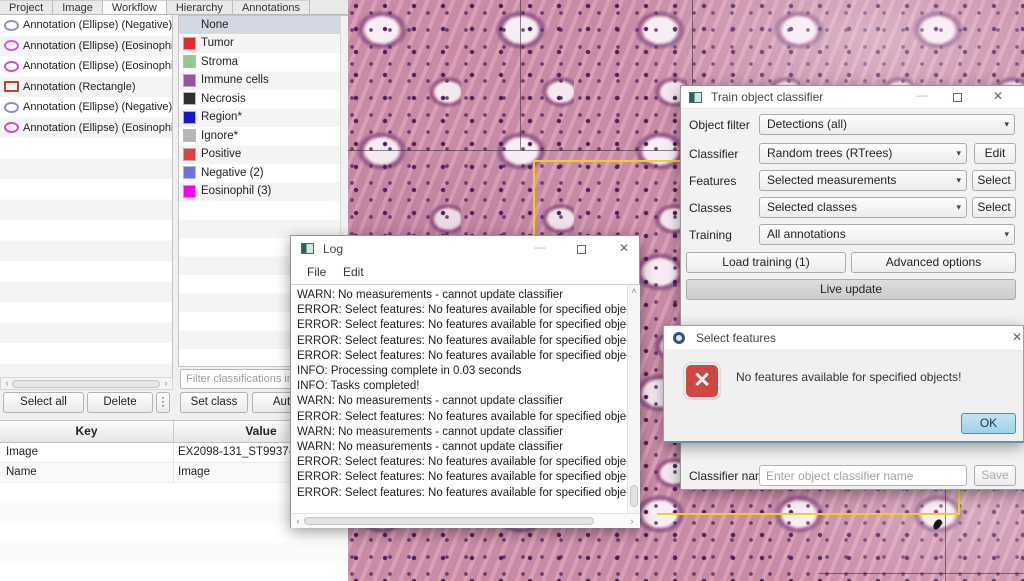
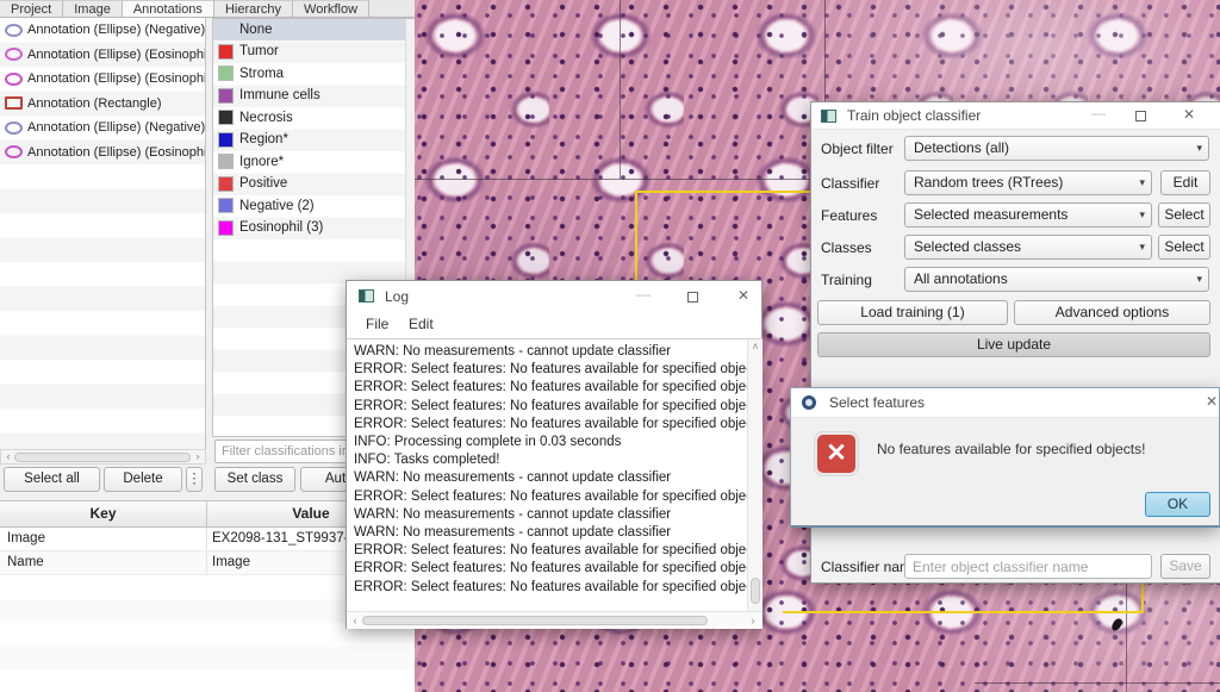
  Project
  Image
- Workflow
+ Annotations
  Hierarchy
- Annotations
+ Workflow
  Annotation (Ellipse) (Negative)
  Annotation (Ellipse) (Eosinoph
  Annotation (Ellipse) (Eosinoph
  Annotation (Rectangle)
  Annotation (Ellipse) (Negative)
  Annotation (Ellipse) (Eosinoph
  ‹
  ›
  Select all
  Delete
  ⋮
  None
  Tumor
  Stroma
  Immune cells
  Necrosis
  Region*
  Ignore*
  Positive
  Negative (2)
  Eosinophil (3)
  Filter classifications i
  Set class
  Key
  Value
  Image
  EX2098-131_ST9937
  Name
  Image
  Train object classifier
  —
  ✕
  Object filter
  Detections (all)
  ▾
  Classifier
  Random trees (RTrees)
  ▾
  Edit
  Features
  Selected measurements
  ▾
  Select
  Classes
  Selected classes
  ▾
  Select
  Training
  All annotations
  ▾
  Load training (1)
  Advanced options
  Live update
  Classifier na
  Enter object classifier name
  Save
  Log
  —
  ✕
  File
  Edit
  WARN: No measurements - cannot update classifier
  ERROR: Select features: No features available for specified obje
  ERROR: Select features: No features available for specified obje
  ERROR: Select features: No features available for specified obje
  ERROR: Select features: No features available for specified obje
  INFO: Processing complete in 0.03 seconds
  INFO: Tasks completed!
  WARN: No measurements - cannot update classifier
  ERROR: Select features: No features available for specified obje
  WARN: No measurements - cannot update classifier
  WARN: No measurements - cannot update classifier
  ERROR: Select features: No features available for specified obje
  ERROR: Select features: No features available for specified obje
  ERROR: Select features: No features available for specified obje
  ˄
  ‹
  ›
  Select features
  ✕
  ✕
  No features available for specified objects!
  OK
